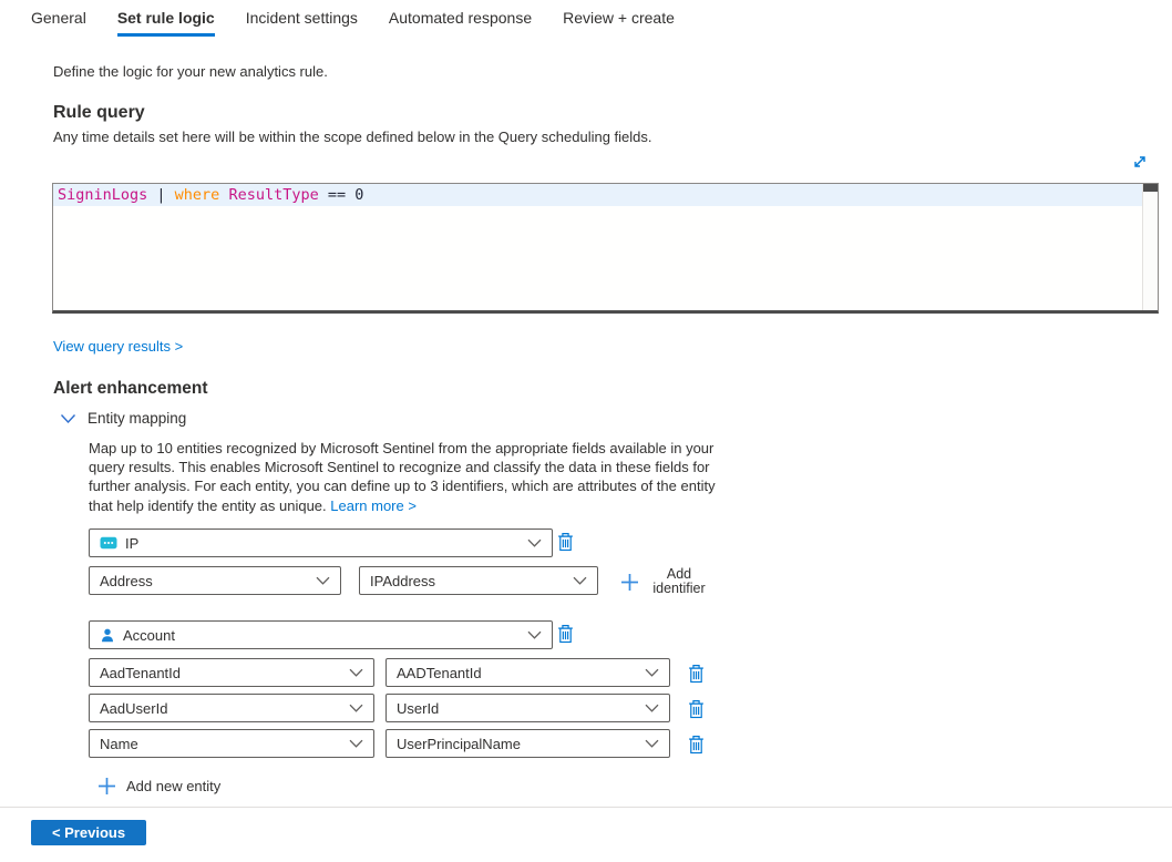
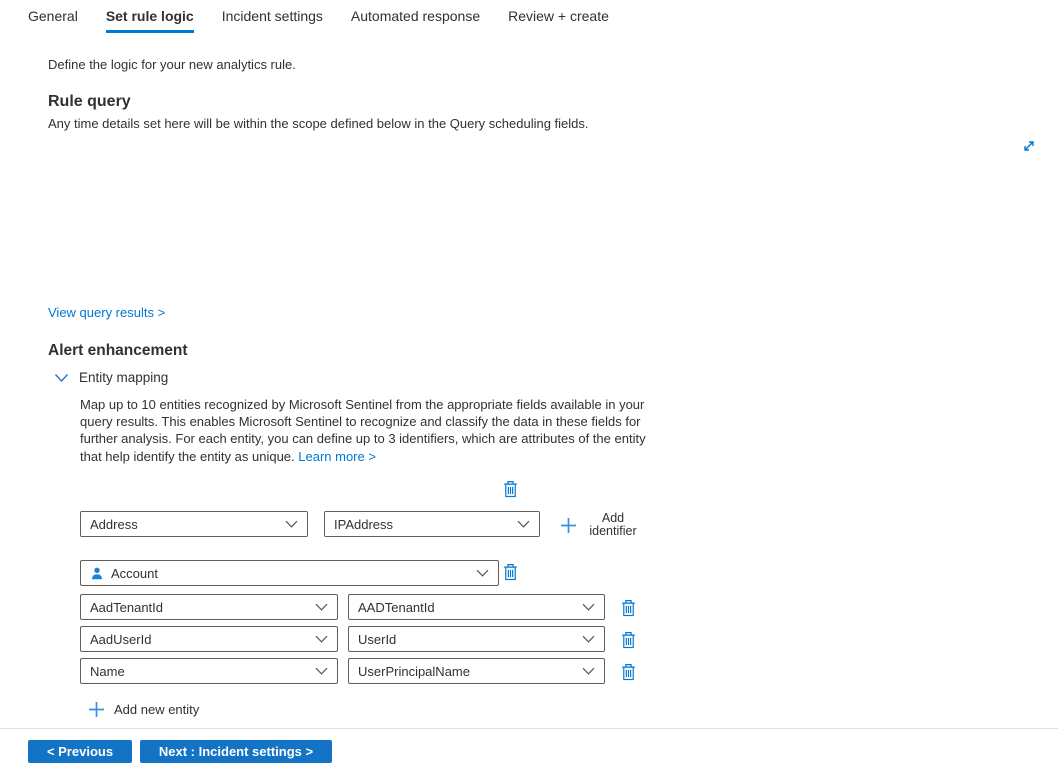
  General
  Set rule logic
  Incident settings
  Automated response
  Review + create
  Define the logic for your new analytics rule.
  Rule query
  Any time details set here will be within the scope defined below in the Query scheduling fields.
- SigninLogs | where ResultType == 0
  View query results >
  Alert enhancement
  Entity mapping
  Map up to 10 entities recognized by Microsoft Sentinel from the appropriate fields available in your query results. This enables Microsoft Sentinel to recognize and classify the data in these fields for further analysis. For each entity, you can define up to 3 identifiers, which are attributes of the entity that help identify the entity as unique. Learn more >
- IP
  Address
  IPAddress
  Add identifier
  Account
  AadTenantId
  AADTenantId
  AadUserId
  UserId
  Name
  UserPrincipalName
  Add new entity
  < Previous
+ Next : Incident settings >
